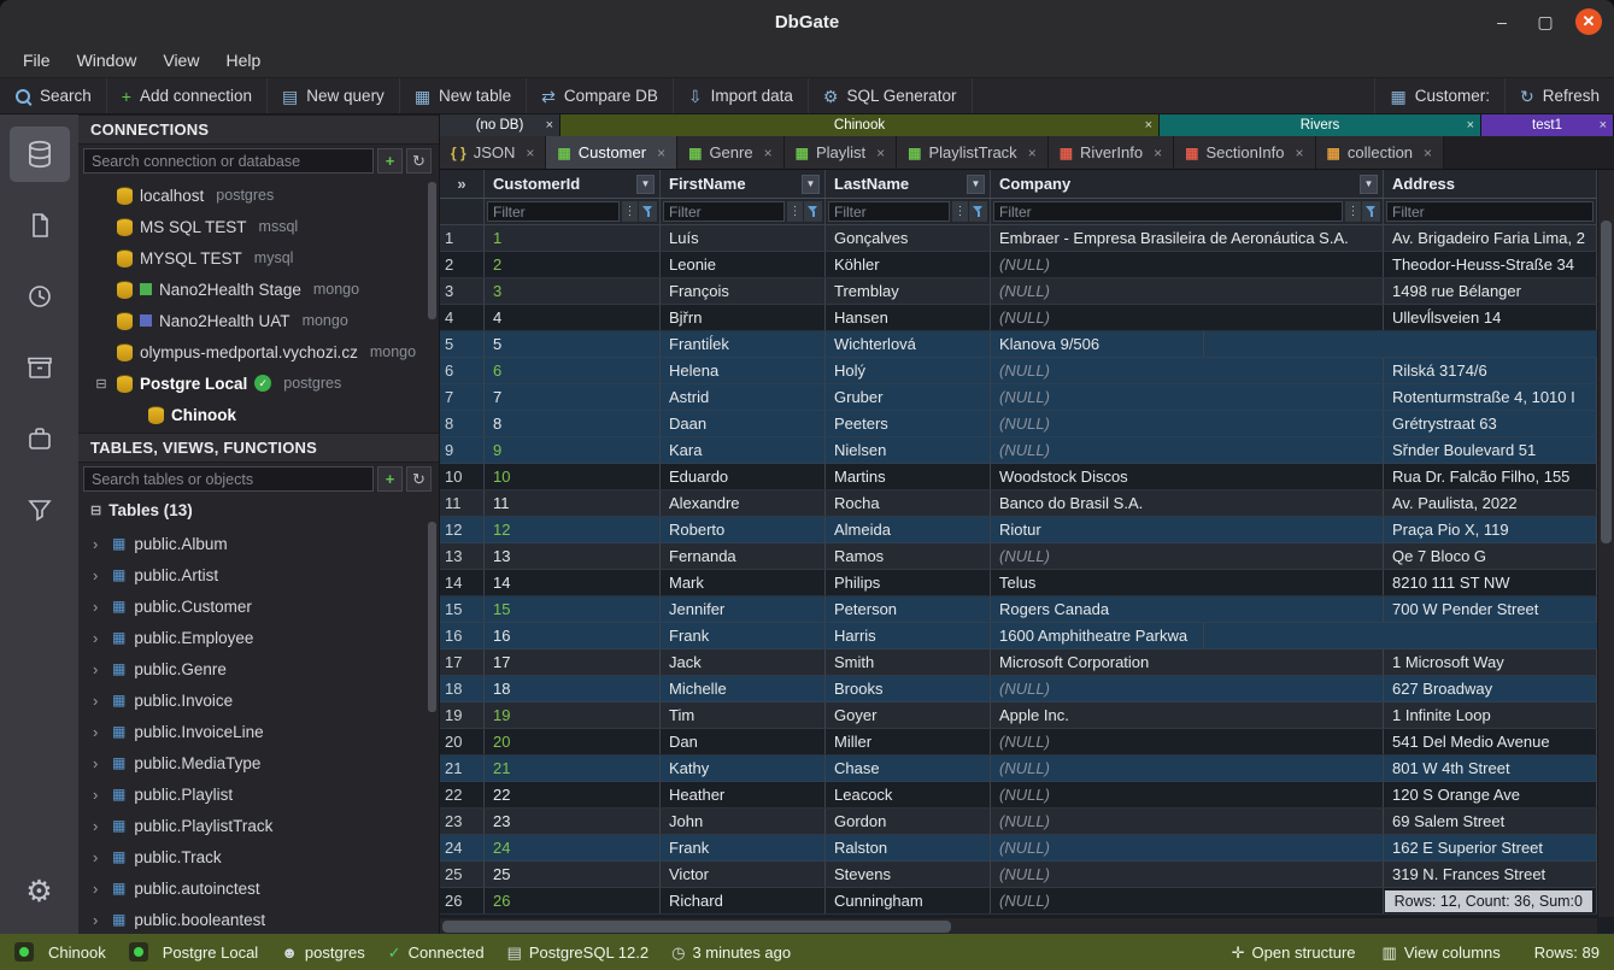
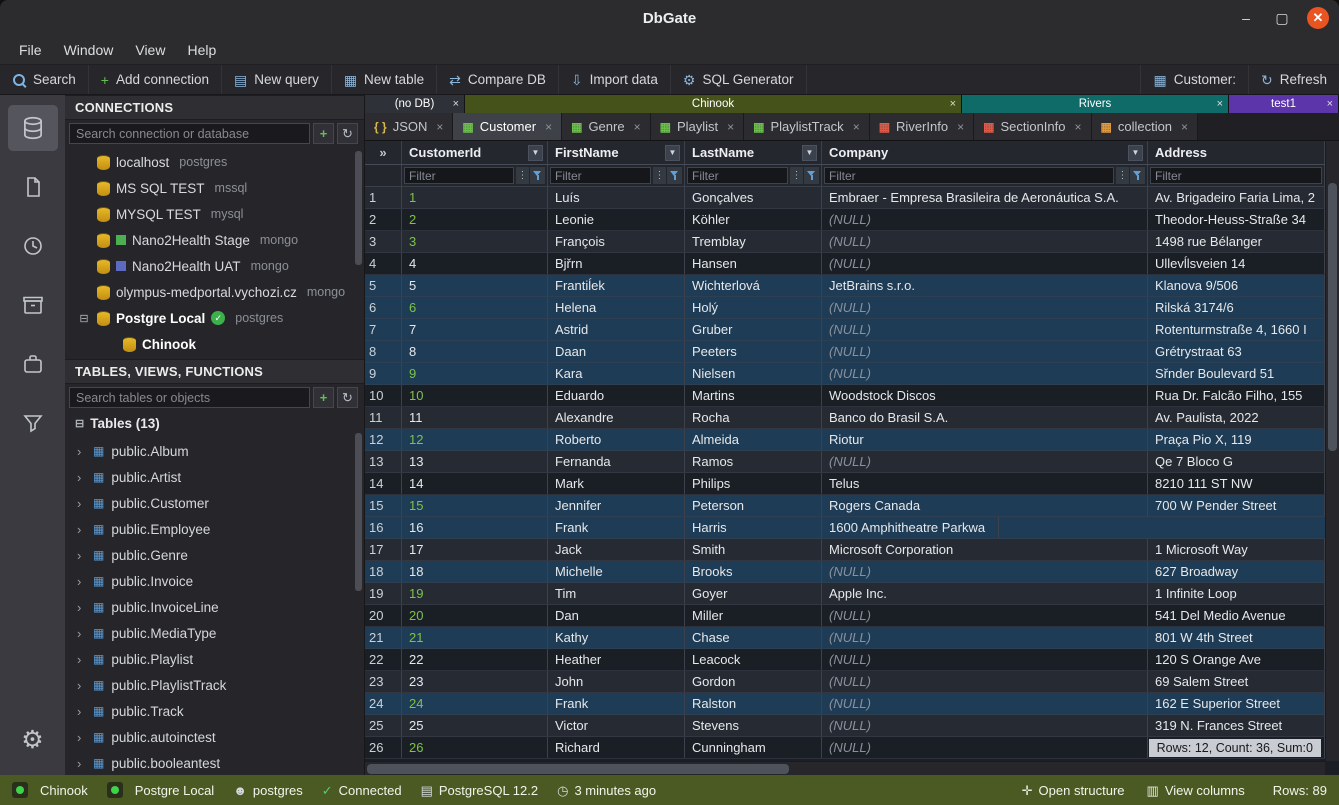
  DbGate
  –
  ▢
  ✕
  File
  Window
  View
  Help
  Search
  +
  Add connection
  ▤
  New query
  ▦
  New table
  ⇄
  Compare DB
  ⇩
  Import data
  ⚙
  SQL Generator
  ▦
  Customer:
  ↻
  Refresh
  ⚙
  CONNECTIONS
  Search connection or database
  +
  ↻
  localhost
  postgres
  MS SQL TEST
  mssql
  MYSQL TEST
  mysql
  Nano2Health Stage
  mongo
  Nano2Health UAT
  mongo
  olympus-medportal.vychozi.cz
  mongo
  ⊟
  Postgre Local
  ✓
  postgres
  Chinook
  TABLES, VIEWS, FUNCTIONS
  Search tables or objects
  +
  ↻
  ⊟
  Tables (13)
  ›
  ▦
  public.Album
  ›
  ▦
  public.Artist
  ›
  ▦
  public.Customer
  ›
  ▦
  public.Employee
  ›
  ▦
  public.Genre
  ›
  ▦
  public.Invoice
  ›
  ▦
  public.InvoiceLine
  ›
  ▦
  public.MediaType
  ›
  ▦
  public.Playlist
  ›
  ▦
  public.PlaylistTrack
  ›
  ▦
  public.Track
  ›
  ▦
  public.autoinctest
  ›
  ▦
  public.booleantest
  (no DB)
  ×
  Chinook
  ×
  Rivers
  ×
  test1
  ×
  { }
  JSON
  ×
  ▦
  Customer
  ×
  ▦
  Genre
  ×
  ▦
  Playlist
  ×
  ▦
  PlaylistTrack
  ×
  ▦
  RiverInfo
  ×
  ▦
  SectionInfo
  ×
  ▦
  collection
  ×
  »
  CustomerId
  ▼
  FirstName
  ▼
  LastName
  ▼
  Company
  ▼
  Address
  Filter
  ⋮
  Filter
  ⋮
  Filter
  ⋮
  Filter
  ⋮
  Filter
  1
  1
  Luís
  Gonçalves
  Embraer - Empresa Brasileira de Aeronáutica S.A.
  Av. Brigadeiro Faria Lima, 2
  2
  2
  Leonie
  Köhler
  (NULL)
  Theodor-Heuss-Straße 34
  3
  3
  François
  Tremblay
  (NULL)
  1498 rue Bélanger
  4
  4
  Bjřrn
  Hansen
  (NULL)
  Ullevĺlsveien 14
  5
  5
  Frantiĺek
  Wichterlová
+ JetBrains s.r.o.
  Klanova 9/506
  6
  6
  Helena
  Holý
  (NULL)
  Rilská 3174/6
  7
  7
  Astrid
  Gruber
  (NULL)
- Rotenturmstraße 4, 1010 I
+ Rotenturmstraße 4, 1660 I
  8
  8
  Daan
  Peeters
  (NULL)
  Grétrystraat 63
  9
  9
  Kara
  Nielsen
  (NULL)
  Sřnder Boulevard 51
  10
  10
  Eduardo
  Martins
  Woodstock Discos
  Rua Dr. Falcão Filho, 155
  11
  11
  Alexandre
  Rocha
  Banco do Brasil S.A.
  Av. Paulista, 2022
  12
  12
  Roberto
  Almeida
  Riotur
  Praça Pio X, 119
  13
  13
  Fernanda
  Ramos
  (NULL)
  Qe 7 Bloco G
  14
  14
  Mark
  Philips
  Telus
  8210 111 ST NW
  15
  15
  Jennifer
  Peterson
  Rogers Canada
  700 W Pender Street
  16
  16
  Frank
  Harris
  1600 Amphitheatre Parkwa
  17
  17
  Jack
  Smith
  Microsoft Corporation
  1 Microsoft Way
  18
  18
  Michelle
  Brooks
  (NULL)
  627 Broadway
  19
  19
  Tim
  Goyer
  Apple Inc.
  1 Infinite Loop
  20
  20
  Dan
  Miller
  (NULL)
  541 Del Medio Avenue
  21
  21
  Kathy
  Chase
  (NULL)
  801 W 4th Street
  22
  22
  Heather
  Leacock
  (NULL)
  120 S Orange Ave
  23
  23
  John
  Gordon
  (NULL)
  69 Salem Street
  24
  24
  Frank
  Ralston
  (NULL)
  162 E Superior Street
  25
  25
  Victor
  Stevens
  (NULL)
  319 N. Frances Street
  26
  26
  Richard
  Cunningham
  (NULL)
  Rows: 12, Count: 36, Sum:0
  Chinook
  Postgre Local
  ☻
  postgres
  ✓
  Connected
  ▤
  PostgreSQL 12.2
  ◷
  3 minutes ago
  ✛
  Open structure
  ▥
  View columns
  Rows: 89
